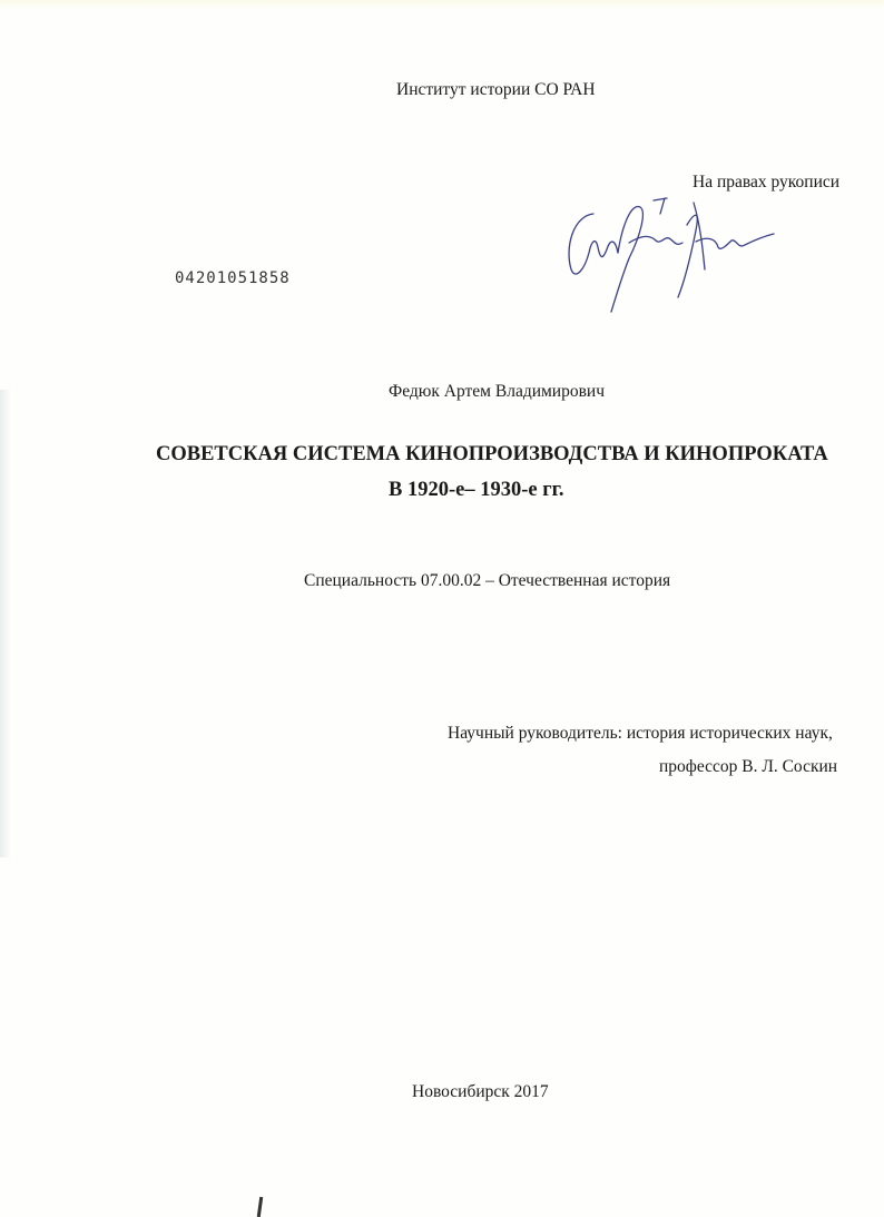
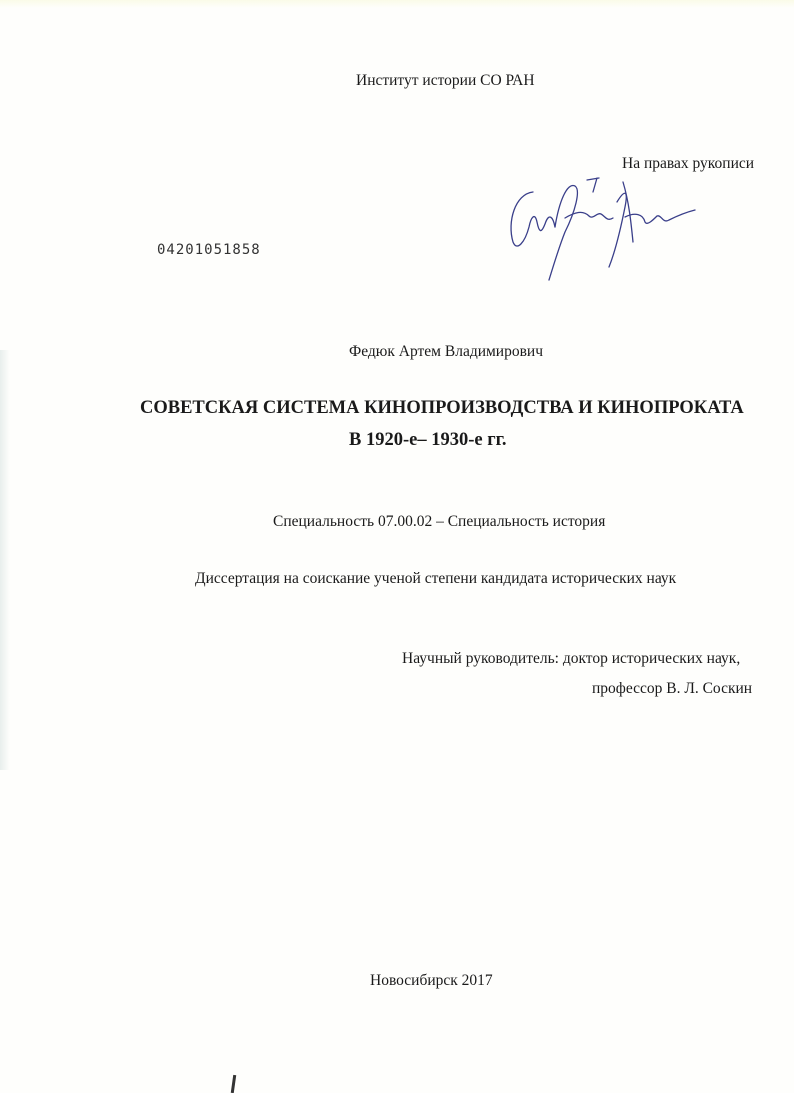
  Институт истории СО РАН
  На правах рукописи
  04201051858
  Федюк Артем Владимирович
  СОВЕТСКАЯ СИСТЕМА КИНОПРОИЗВОДСТВА И КИНОПРОКАТА
  В 1920-е– 1930-е гг.
- Специальность 07.00.02 – Отечественная история
+ Специальность 07.00.02 – Специальность история
+ Диссертация на соискание ученой степени кандидата исторических наук
- Научный руководитель: история исторических наук,
+ Научный руководитель: доктор исторических наук,
  профессор В. Л. Соскин
  Новосибирск 2017
